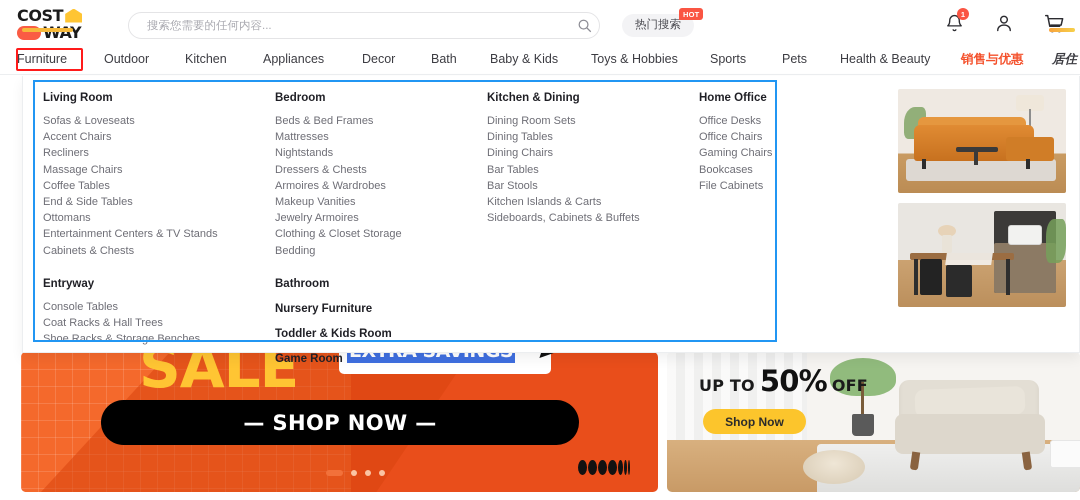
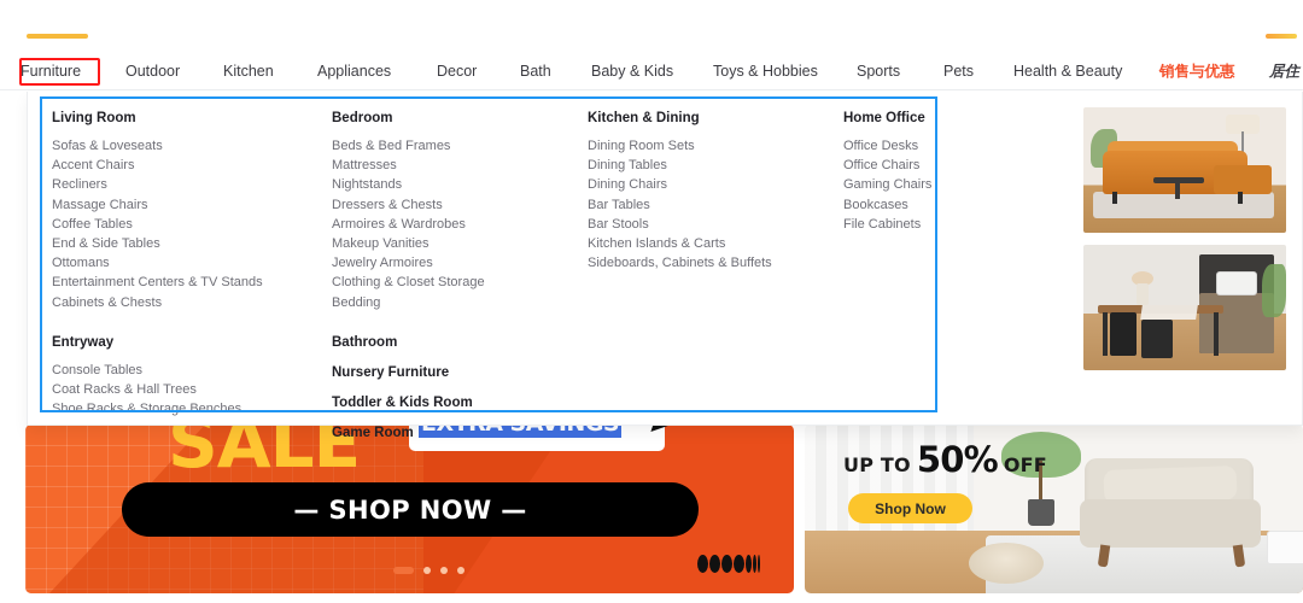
- COST
- WAY
- 搜索您需要的任何内容...
- 热门搜索
- HOT
- 1
  Furniture
  Outdoor
  Kitchen
  Appliances
  Decor
  Bath
  Baby & Kids
  Toys & Hobbies
  Sports
  Pets
  Health & Beauty
  销售与优惠
  居住
  Living Room
  Sofas & Loveseats
  Accent Chairs
  Recliners
  Massage Chairs
  Coffee Tables
  End & Side Tables
  Ottomans
  Entertainment Centers & TV Stands
  Cabinets & Chests
  Entryway
  Console Tables
  Coat Racks & Hall Trees
  Shoe Racks & Storage Benches
  Bedroom
  Beds & Bed Frames
  Mattresses
  Nightstands
  Dressers & Chests
  Armoires & Wardrobes
  Makeup Vanities
  Jewelry Armoires
  Clothing & Closet Storage
  Bedding
  Bathroom
  Nursery Furniture
  Toddler & Kids Room
  Game Room
  Kitchen & Dining
  Dining Room Sets
  Dining Tables
  Dining Chairs
  Bar Tables
  Bar Stools
  Kitchen Islands & Carts
  Sideboards, Cabinets & Buffets
  Home Office
  Office Desks
  Office Chairs
  Gaming Chairs
  Bookcases
  File Cabinets
  SALE
  — SHOP NOW —
  UP TO
  50%
  OFF
  Shop Now
